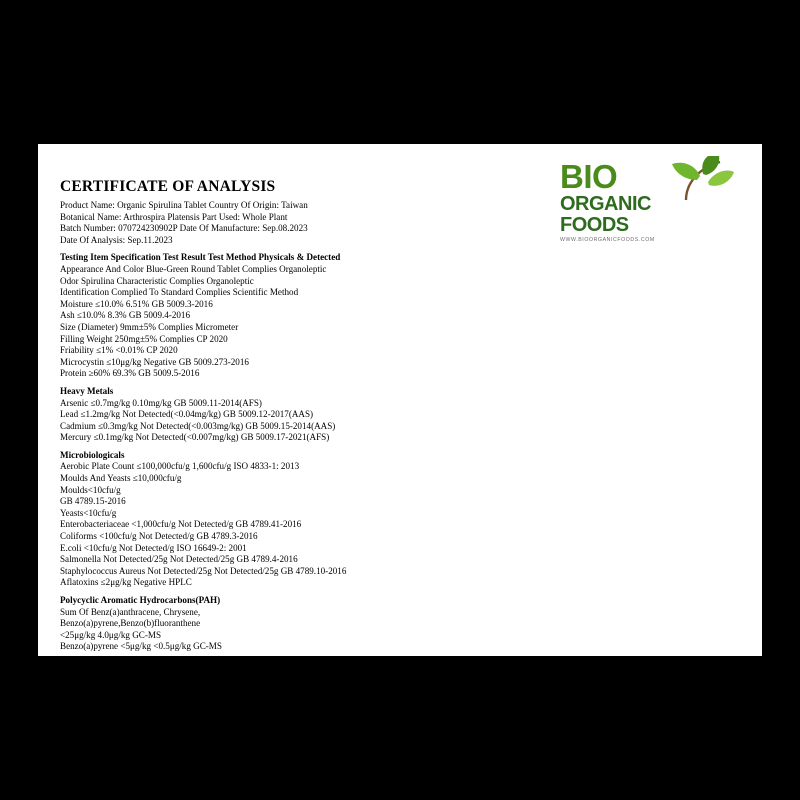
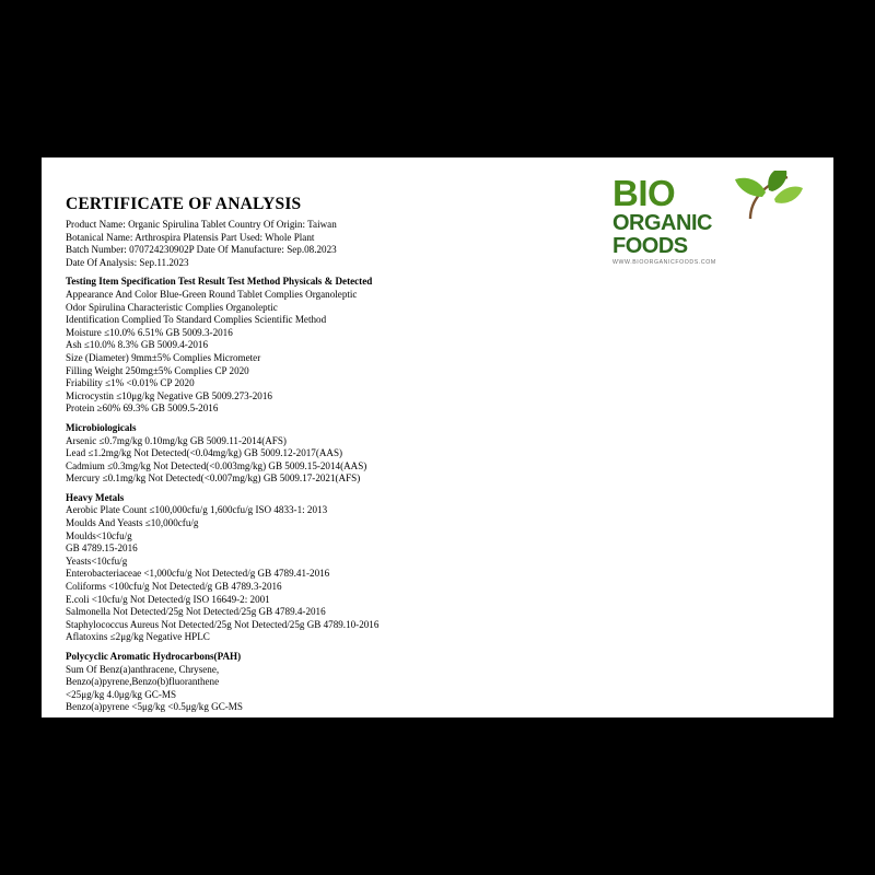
  BIO
  ORGANIC
  FOODS
  CERTIFICATE OF ANALYSIS
  Product Name: Organic Spirulina Tablet Country Of Origin: Taiwan
  Botanical Name: Arthrospira Platensis Part Used: Whole Plant
  Batch Number: 070724230902P Date Of Manufacture: Sep.08.2023
  Date Of Analysis: Sep.11.2023
  Testing Item Specification Test Result Test Method Physicals & Detected
  Appearance And Color Blue-Green Round Tablet Complies Organoleptic
  Odor Spirulina Characteristic Complies Organoleptic
  Identification Complied To Standard Complies Scientific Method
  Moisture ≤10.0% 6.51% GB 5009.3-2016
  Ash ≤10.0% 8.3% GB 5009.4-2016
  Size (Diameter) 9mm±5% Complies Micrometer
  Filling Weight 250mg±5% Complies CP 2020
  Friability ≤1% <0.01% CP 2020
  Microcystin ≤10μg/kg Negative GB 5009.273-2016
  Protein ≥60% 69.3% GB 5009.5-2016
- Heavy Metals
+ Microbiologicals
  Arsenic ≤0.7mg/kg 0.10mg/kg GB 5009.11-2014(AFS)
  Lead ≤1.2mg/kg Not Detected(<0.04mg/kg) GB 5009.12-2017(AAS)
  Cadmium ≤0.3mg/kg Not Detected(<0.003mg/kg) GB 5009.15-2014(AAS)
  Mercury ≤0.1mg/kg Not Detected(<0.007mg/kg) GB 5009.17-2021(AFS)
- Microbiologicals
+ Heavy Metals
  Aerobic Plate Count ≤100,000cfu/g 1,600cfu/g ISO 4833-1: 2013
  Moulds And Yeasts ≤10,000cfu/g
  Moulds<10cfu/g
  GB 4789.15-2016
  Yeasts<10cfu/g
  Enterobacteriaceae <1,000cfu/g Not Detected/g GB 4789.41-2016
  Coliforms <100cfu/g Not Detected/g GB 4789.3-2016
  E.coli <10cfu/g Not Detected/g ISO 16649-2: 2001
  Salmonella Not Detected/25g Not Detected/25g GB 4789.4-2016
  Staphylococcus Aureus Not Detected/25g Not Detected/25g GB 4789.10-2016
  Aflatoxins ≤2μg/kg Negative HPLC
  Polycyclic Aromatic Hydrocarbons(PAH)
  Sum Of Benz(a)anthracene, Chrysene,
  Benzo(a)pyrene,Benzo(b)fluoranthene
  <25μg/kg 4.0μg/kg GC-MS
  Benzo(a)pyrene <5μg/kg <0.5μg/kg GC-MS
